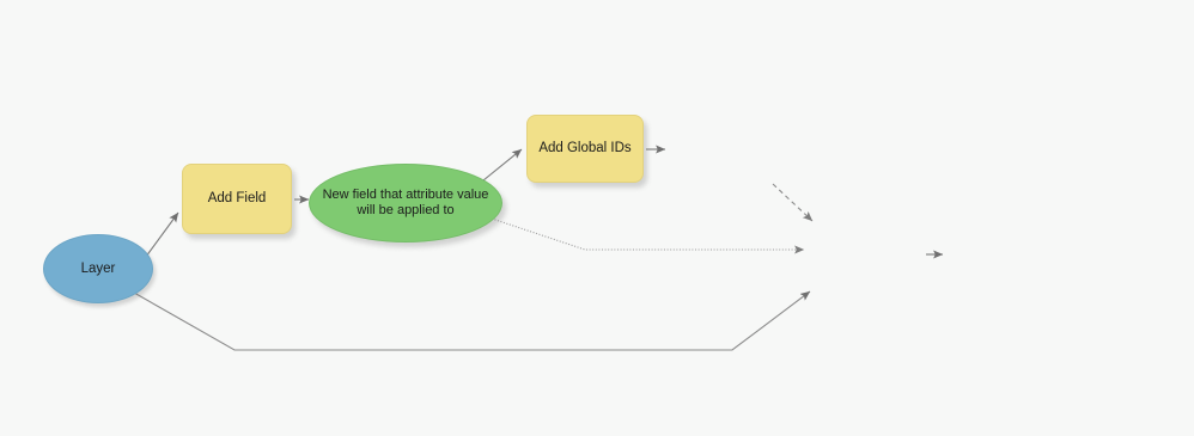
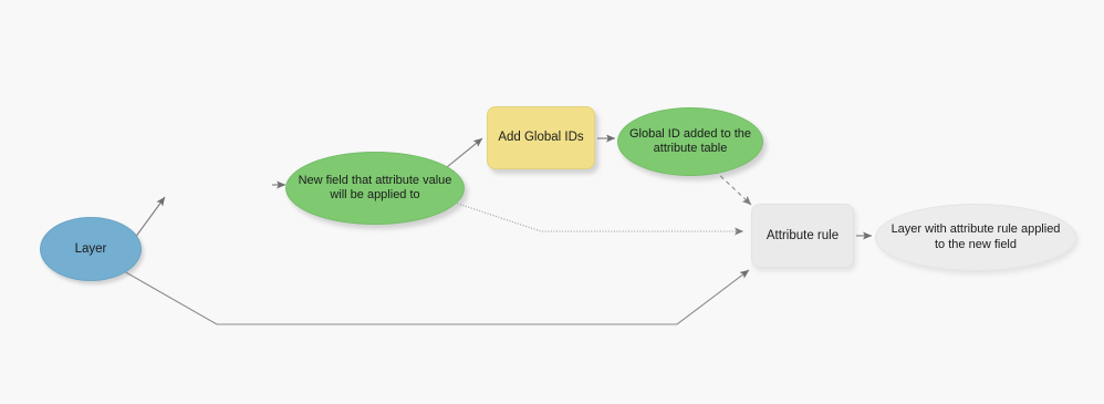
  Layer
- Add Field
  New field that attribute value
  will be applied to
  Add Global IDs
+ Global ID added to the
+ attribute table
+ Attribute rule
+ Layer with attribute rule applied
+ to the new field
